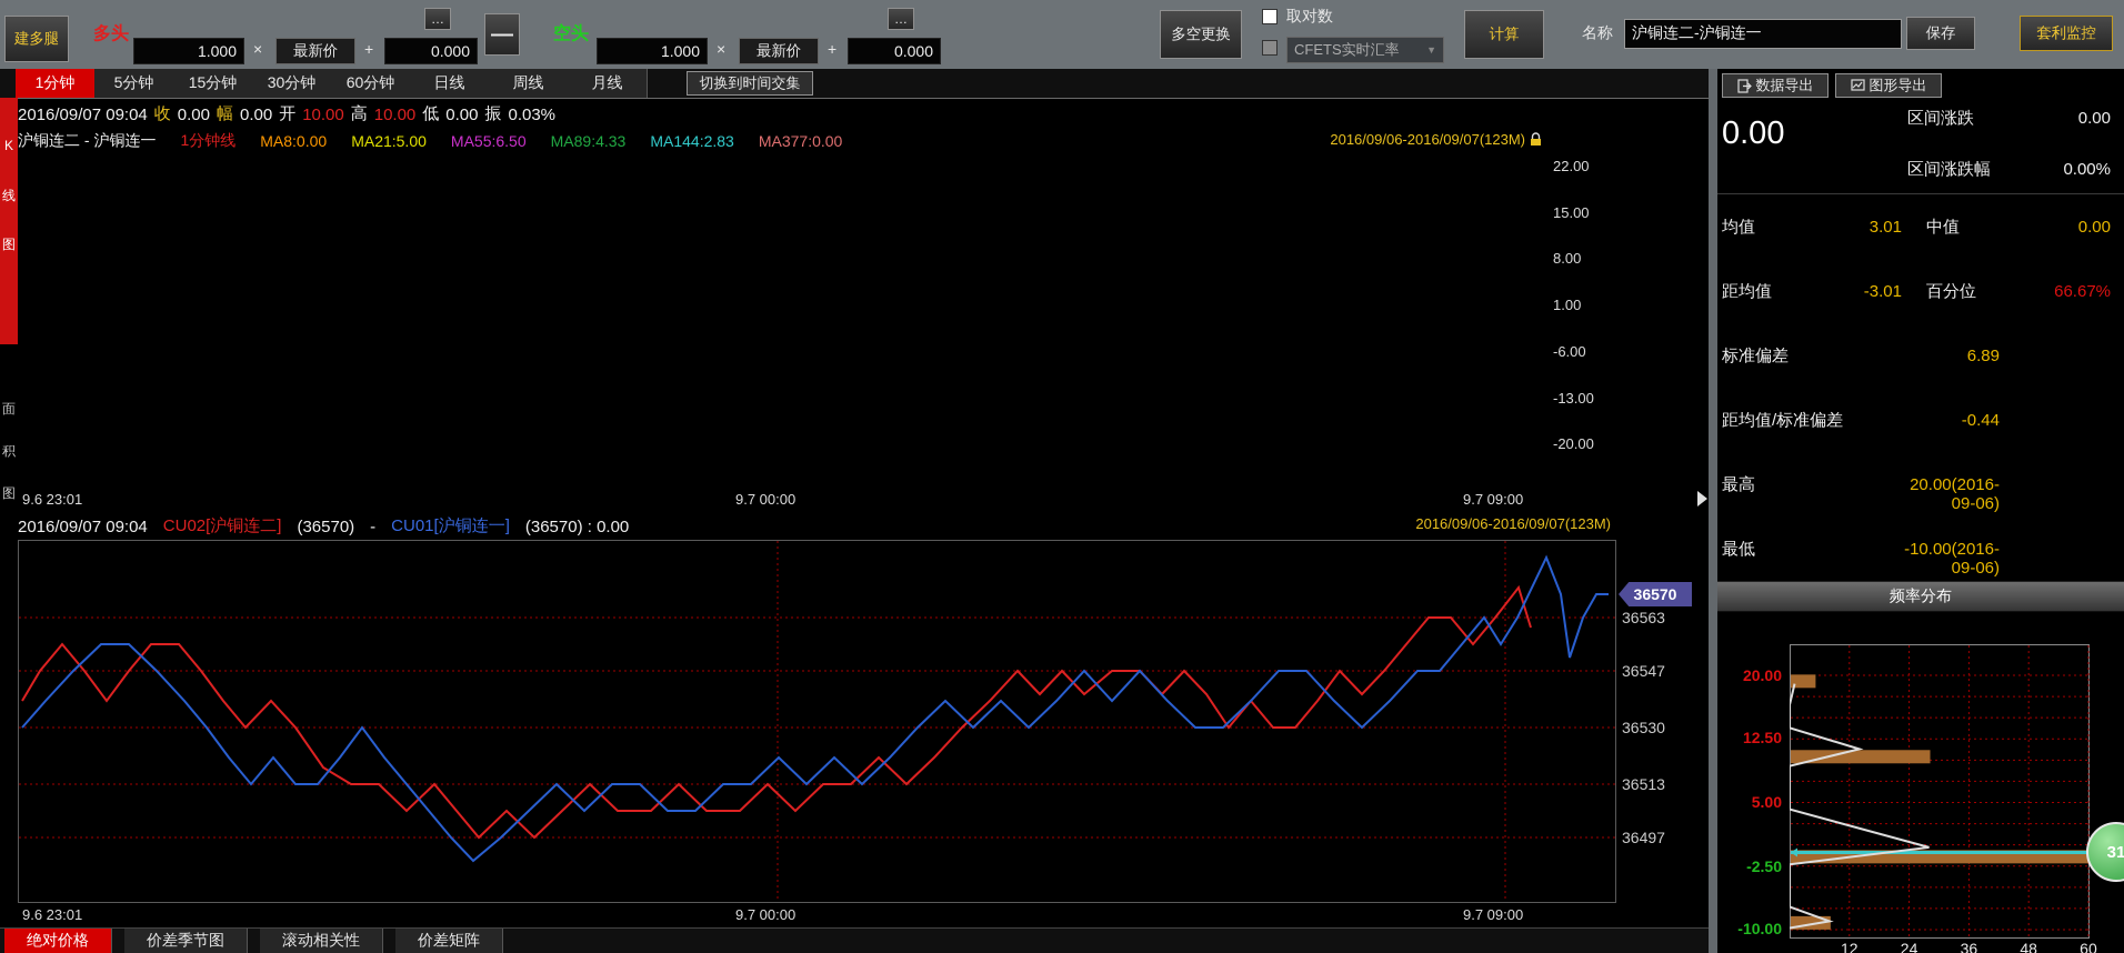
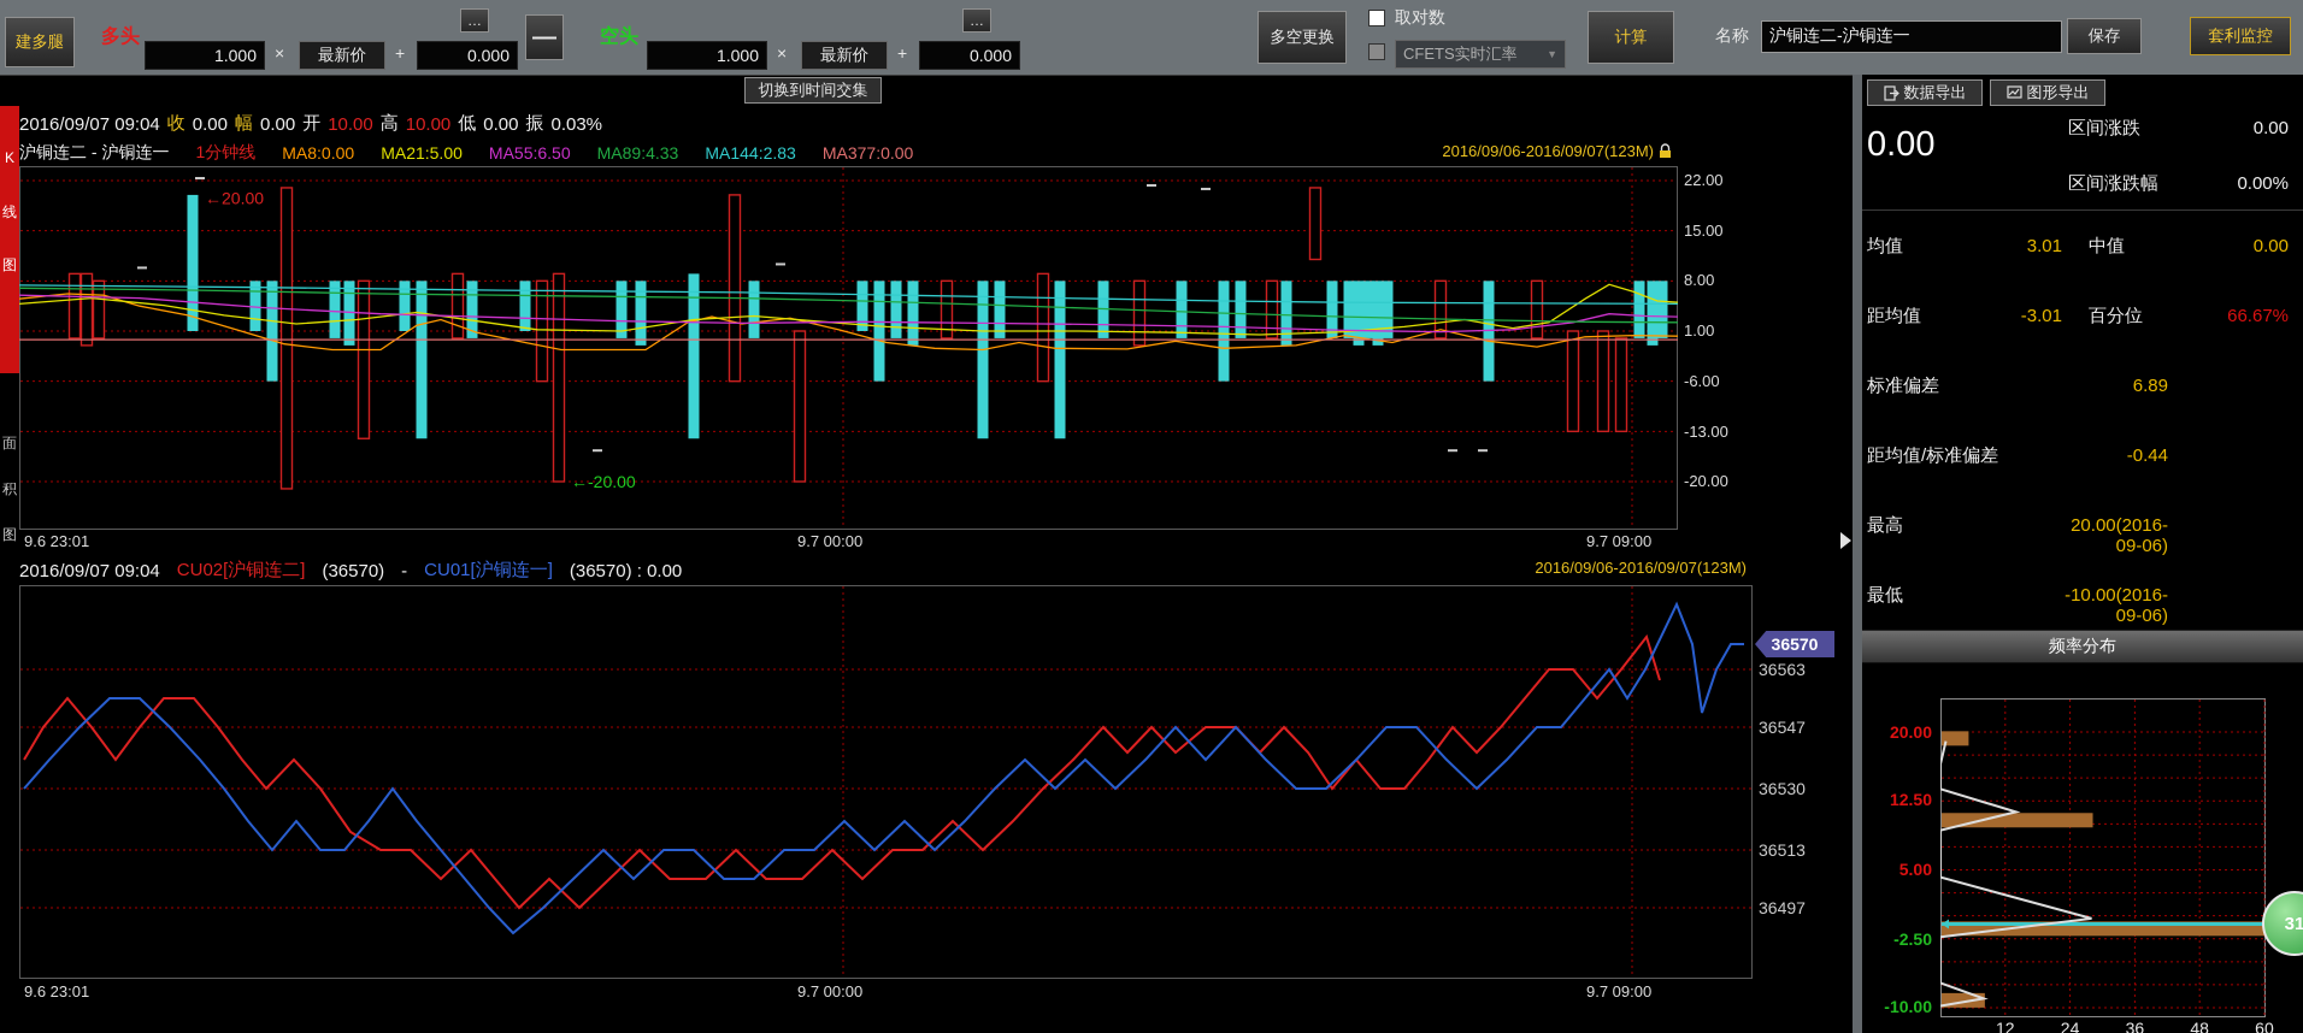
  建多腿
  多头
  …
  1.000
  ×
  最新价
  +
  0.000
  —
  空头
  …
  1.000
  ×
  最新价
  +
  0.000
  多空更换
  取对数
  CFETS实时汇率
  ▼
  计算
  名称
  沪铜连二-沪铜连一
  保存
  套利监控
- 1分钟
- 5分钟
- 15分钟
- 30分钟
- 60分钟
- 日线
- 周线
- 月线
  切换到时间交集
  2016/09/07 09:04
  收
  0.00
  幅
  0.00
  开
  10.00
  高
  10.00
  低
  0.00
  振
  0.03%
  沪铜连二 - 沪铜连一
  1分钟线
  MA8:0.00
  MA21:5.00
  MA55:6.50
  MA89:4.33
  MA144:2.83
  MA377:0.00
  2016/09/06-2016/09/07(123M)
+ ←20.00
+ ←-20.00
  2016/09/07 09:04
  CU02[沪铜连二]
  (36570)
  -
  CU01[沪铜连一]
  (36570) : 0.00
  2016/09/06-2016/09/07(123M)
  36570
- 绝对价格
- 价差季节图
- 滚动相关性
- 价差矩阵
  数据导出
  图形导出
  0.00
  区间涨跌
  0.00
  区间涨跌幅
  0.00%
  均值
  3.01
  中值
  0.00
  距均值
  -3.01
  百分位
  66.67%
  标准偏差
  6.89
  距均值/标准偏差
  -0.44
  最高
  20.00(2016-09-06)
  最低
  -10.00(2016-09-06)
  频率分布
  31
  K
  线
  图
  面
  积
  图
  22.00
  15.00
  8.00
  1.00
  -6.00
  -13.00
  -20.00
  9.6 23:01
  9.7 00:00
  9.7 09:00
  36563
  36547
  36530
  36513
  36497
  9.6 23:01
  9.7 00:00
  9.7 09:00
  20.00
  12.50
  5.00
  -2.50
  -10.00
  12
  24
  36
  48
  60
